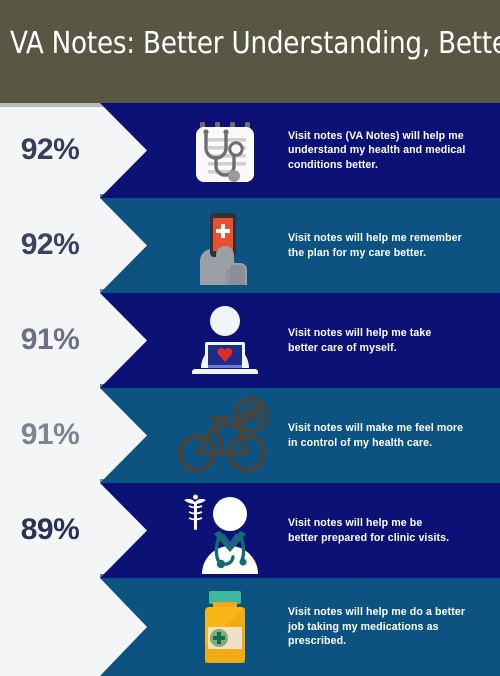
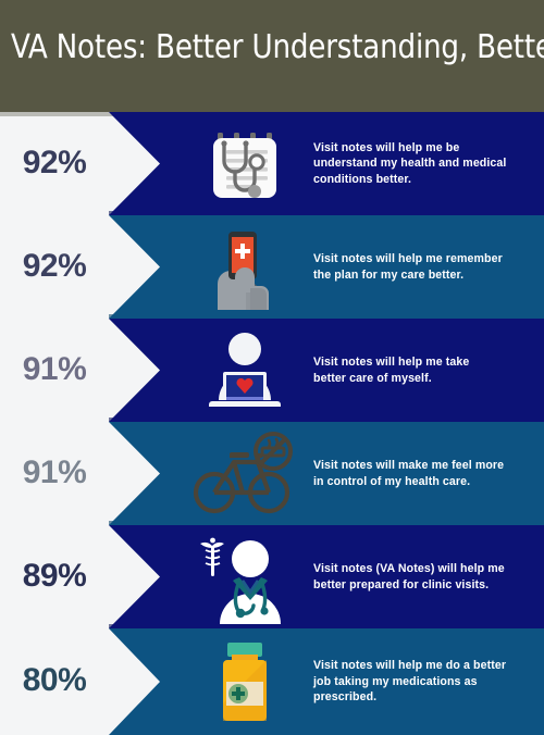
  VA Notes: Better Understanding, Bett
  92%
- Visit notes (VA Notes) will help me
+ Visit notes will help me be
  understand my health and medical
  conditions better.
  92%
  Visit notes will help me remember
  the plan for my care better.
  91%
  Visit notes will help me take
  better care of myself.
  91%
  Visit notes will make me feel more
  in control of my health care.
  89%
- Visit notes will help me be
+ Visit notes (VA Notes) will help me
  better prepared for clinic visits.
+ 80%
  Visit notes will help me do a better
  job taking my medications as
  prescribed.
